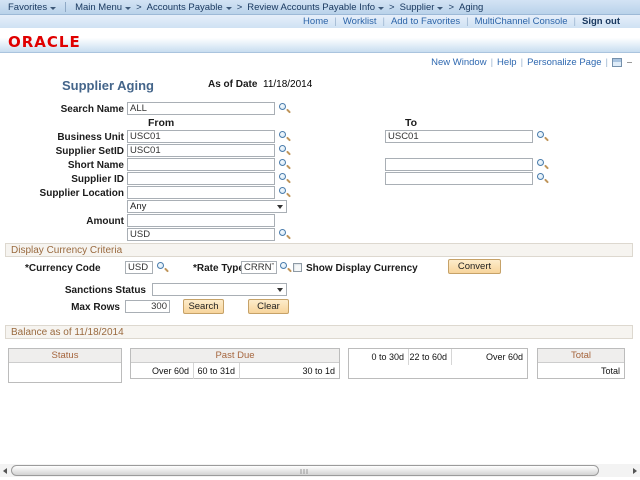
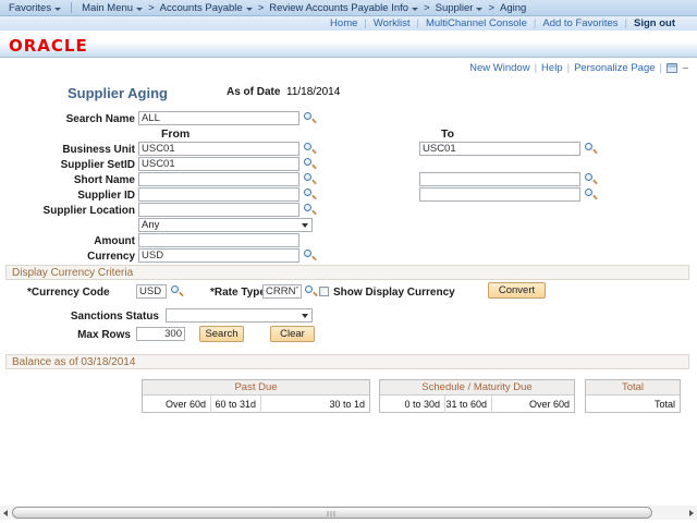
  Favorites
  Main Menu
  >
  Accounts Payable
  >
  Review Accounts Payable Info
  >
  Supplier
  >
  Aging
  Home
  |
  Worklist
  |
- Add to Favorites
+ MultiChannel Console
  |
- MultiChannel Console
+ Add to Favorites
  |
  Sign out
  ORACLE
  New Window
  |
  Help
  |
  Personalize Page
  |
  Supplier Aging
  As of Date
  11/18/2014
  Search Name
  ALL
  From
  To
  Business Unit
  USC01
  USC01
  Supplier SetID
  USC01
  Short Name
  Supplier ID
  Supplier Location
  Any
  Amount
+ Currency
  USD
  Display Currency Criteria
  *Currency Code
  USD
  *Rate Typ
  CRRN
  Show Display Currency
  Convert
  Sanctions Status
  Max Rows
  300
  Search
  Clear
- Balance as of 11/18/2014
+ Balance as of 03/18/2014
- Status
  Past Due
  Over 60d
  60 to 31d
  30 to 1d
+ Schedule / Maturity Due
  0 to 30d
- 22 to 60d
+ 31 to 60d
  Over 60d
  Total
  Total
